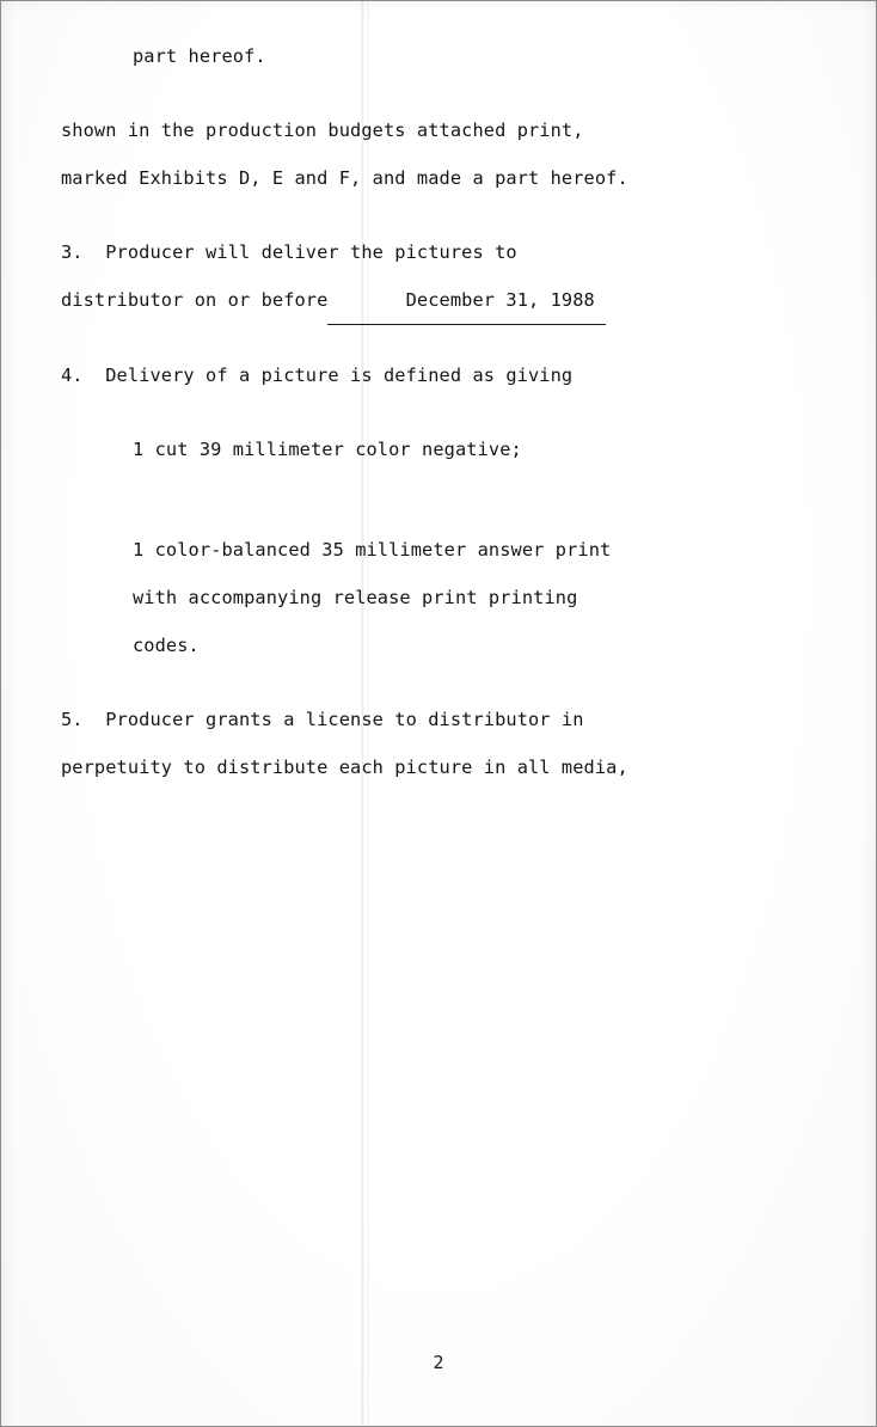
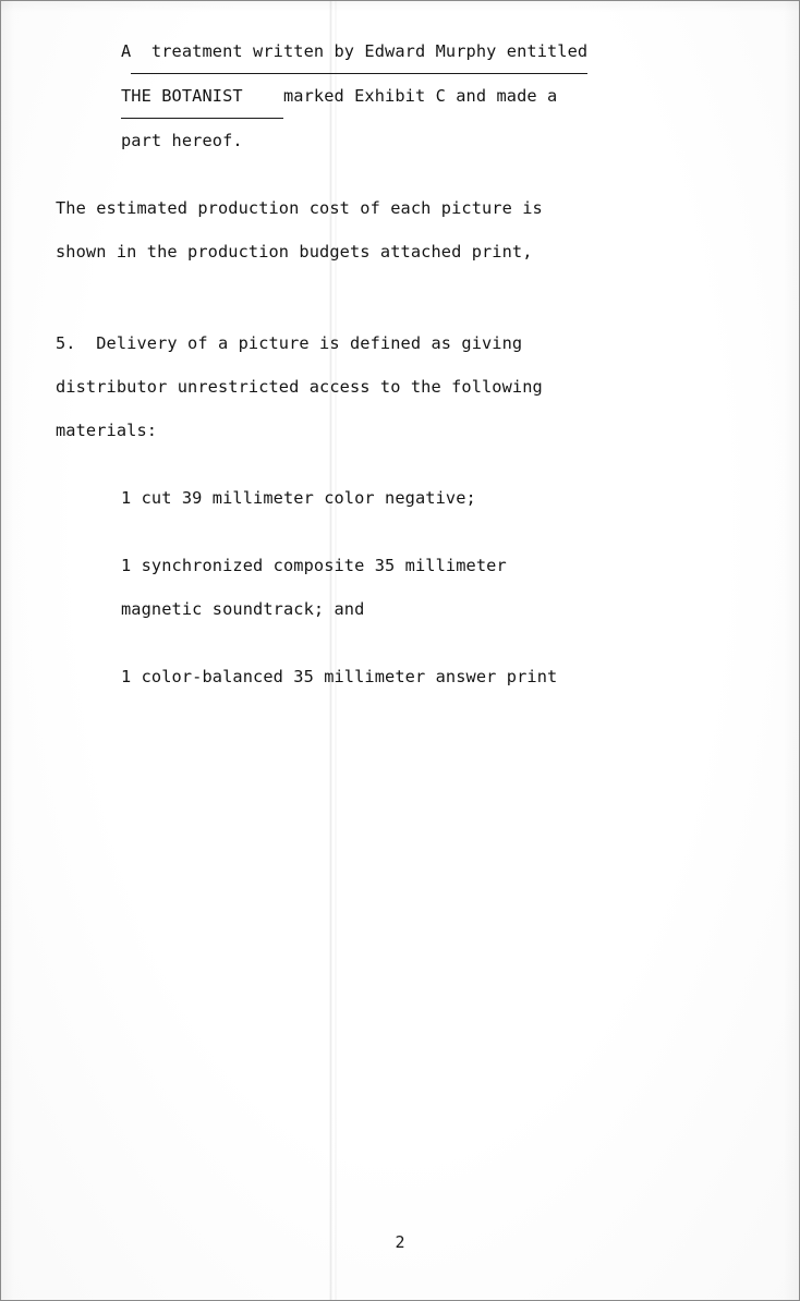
+ A treatment written by Edward Murphy entitled
+ THE BOTANIST marked Exhibit C and made a
  part hereof.
+ The estimated production cost of each picture is
  shown in the production budgets attached print,
- marked Exhibits D, E and F, and made a part hereof.
- 3. Producer will deliver the pictures to
- distributor on or before December 31, 1988
- 4. Delivery of a picture is defined as giving
+ 5. Delivery of a picture is defined as giving
+ distributor unrestricted access to the following
+ materials:
  1 cut 39 millimeter color negative;
+ 1 synchronized composite 35 millimeter
+ magnetic soundtrack; and
  1 color-balanced 35 millimeter answer print
- with accompanying release print printing
- codes.
- 5. Producer grants a license to distributor in
- perpetuity to distribute each picture in all media,
  2
